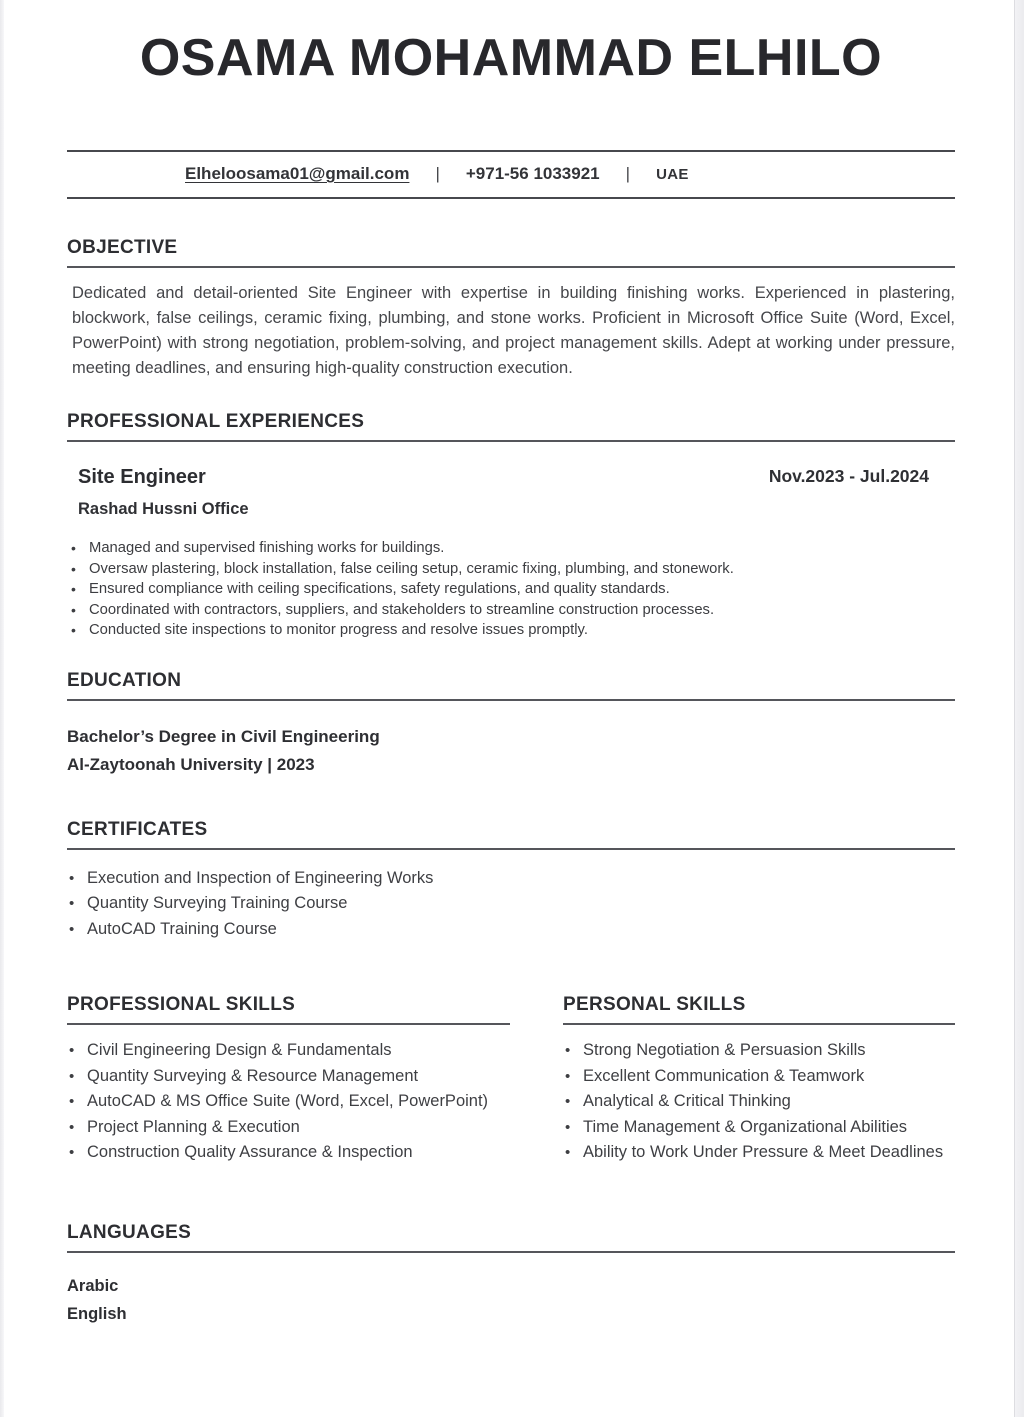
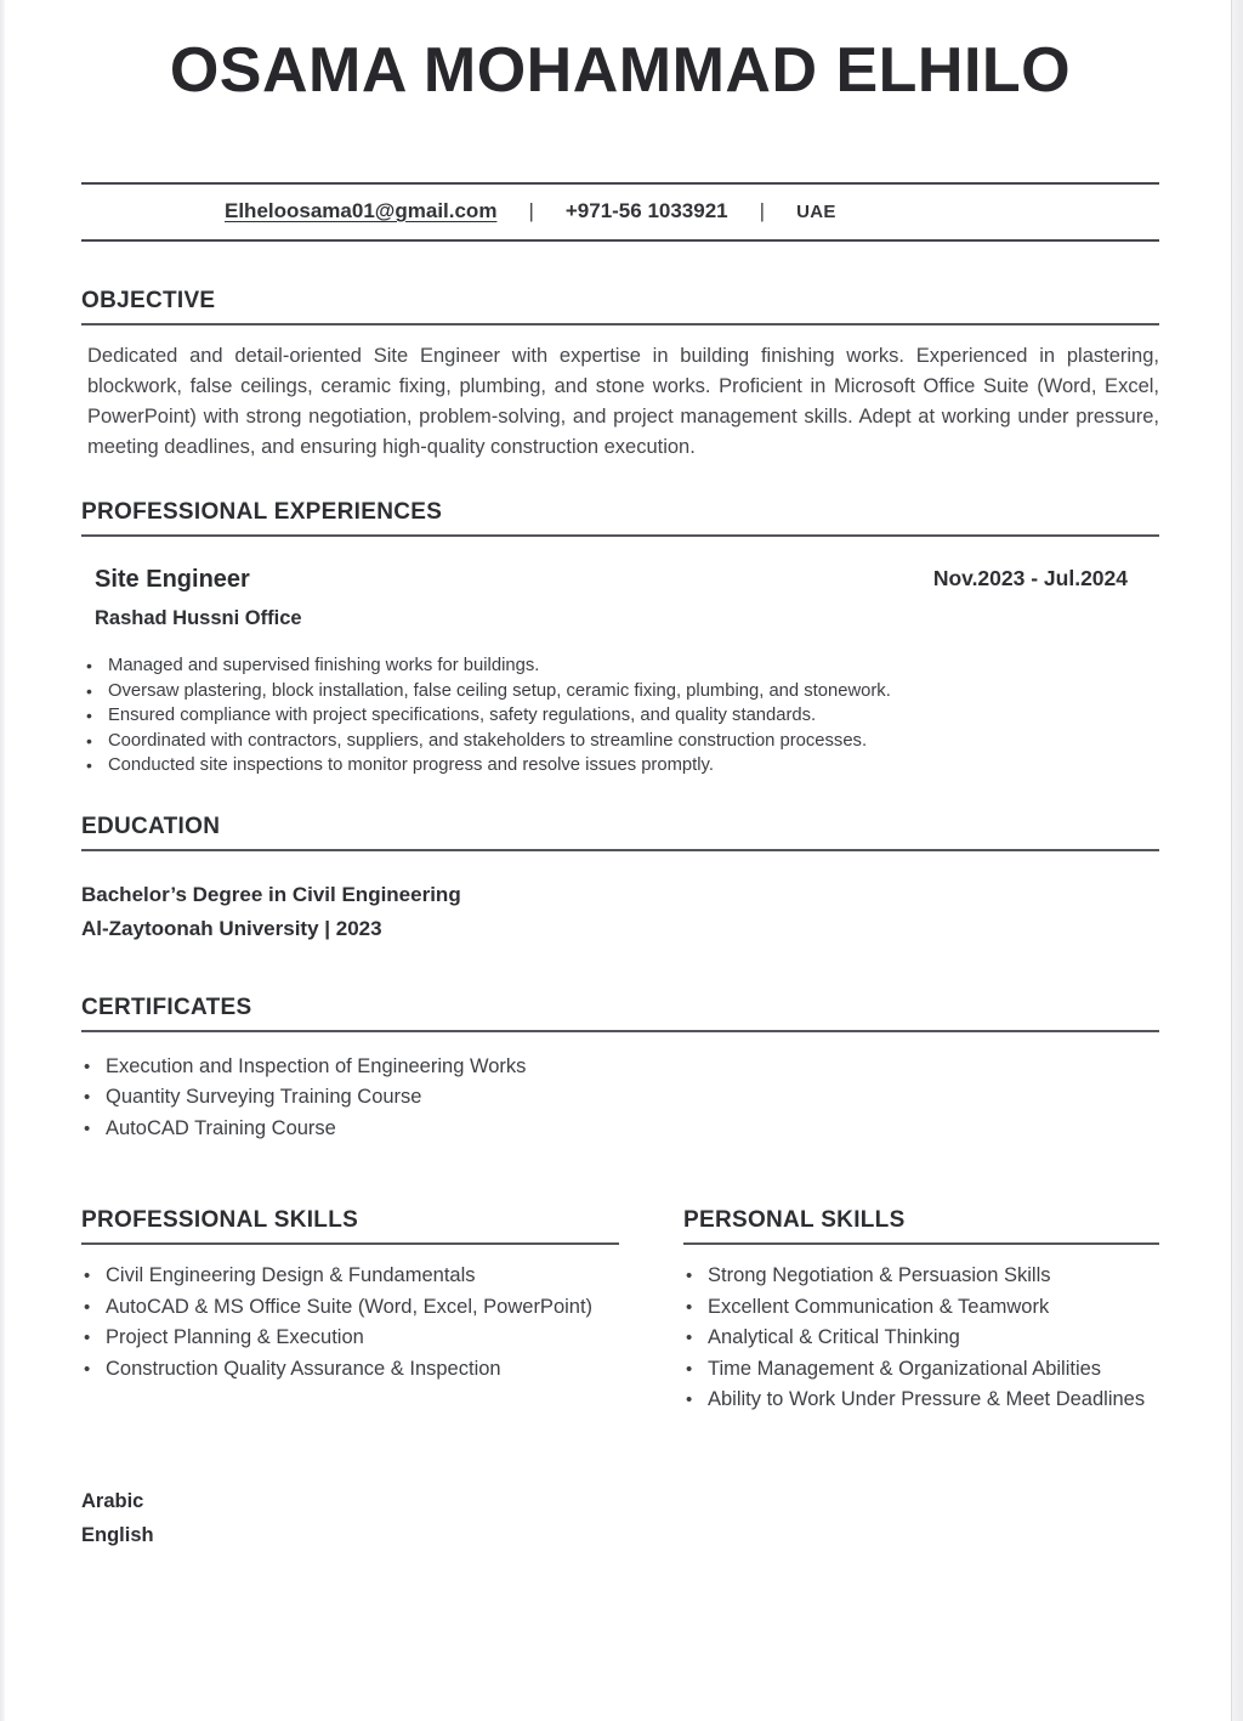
  OSAMA MOHAMMAD ELHILO
  Elheloosama01@gmail.com
  |
  +971-56 1033921
  |
  UAE
  OBJECTIVE
  Dedicated and detail-oriented Site Engineer with expertise in building finishing works. Experienced in plastering, blockwork, false ceilings, ceramic fixing, plumbing, and stone works. Proficient in Microsoft Office Suite (Word, Excel, PowerPoint) with strong negotiation, problem-solving, and project management skills. Adept at working under pressure, meeting deadlines, and ensuring high-quality construction execution.
  PROFESSIONAL EXPERIENCES
  Site Engineer
  Rashad Hussni Office
  Nov.2023 - Jul.2024
  Managed and supervised finishing works for buildings.
  Oversaw plastering, block installation, false ceiling setup, ceramic fixing, plumbing, and stonework.
- Ensured compliance with ceiling specifications, safety regulations, and quality standards.
+ Ensured compliance with project specifications, safety regulations, and quality standards.
  Coordinated with contractors, suppliers, and stakeholders to streamline construction processes.
  Conducted site inspections to monitor progress and resolve issues promptly.
  EDUCATION
  Bachelor’s Degree in Civil Engineering
  Al-Zaytoonah University | 2023
  CERTIFICATES
  Execution and Inspection of Engineering Works
  Quantity Surveying Training Course
  AutoCAD Training Course
  PROFESSIONAL SKILLS
  Civil Engineering Design & Fundamentals
- Quantity Surveying & Resource Management
  AutoCAD & MS Office Suite (Word, Excel, PowerPoint)
  Project Planning & Execution
  Construction Quality Assurance & Inspection
  PERSONAL SKILLS
  Strong Negotiation & Persuasion Skills
  Excellent Communication & Teamwork
  Analytical & Critical Thinking
  Time Management & Organizational Abilities
  Ability to Work Under Pressure & Meet Deadlines
- LANGUAGES
  Arabic
  English
